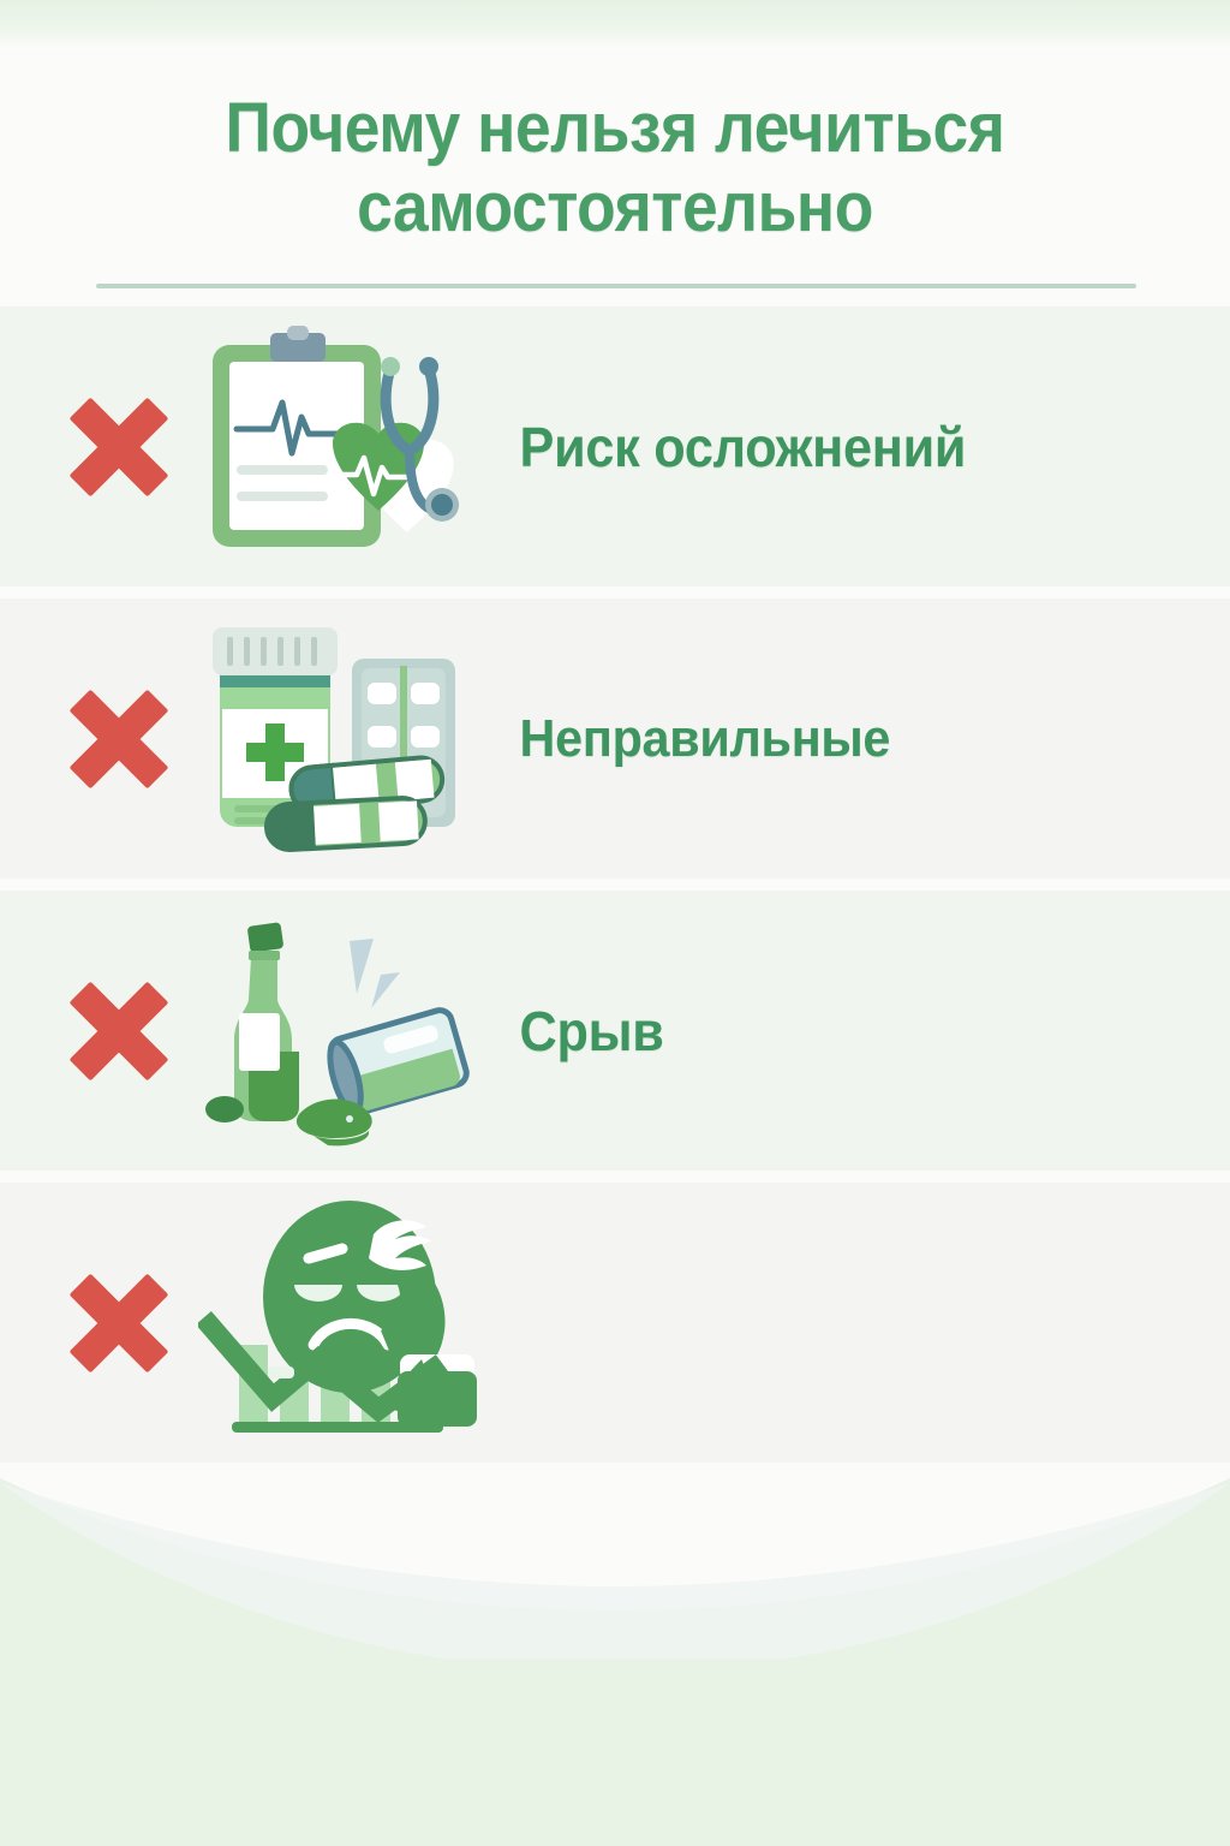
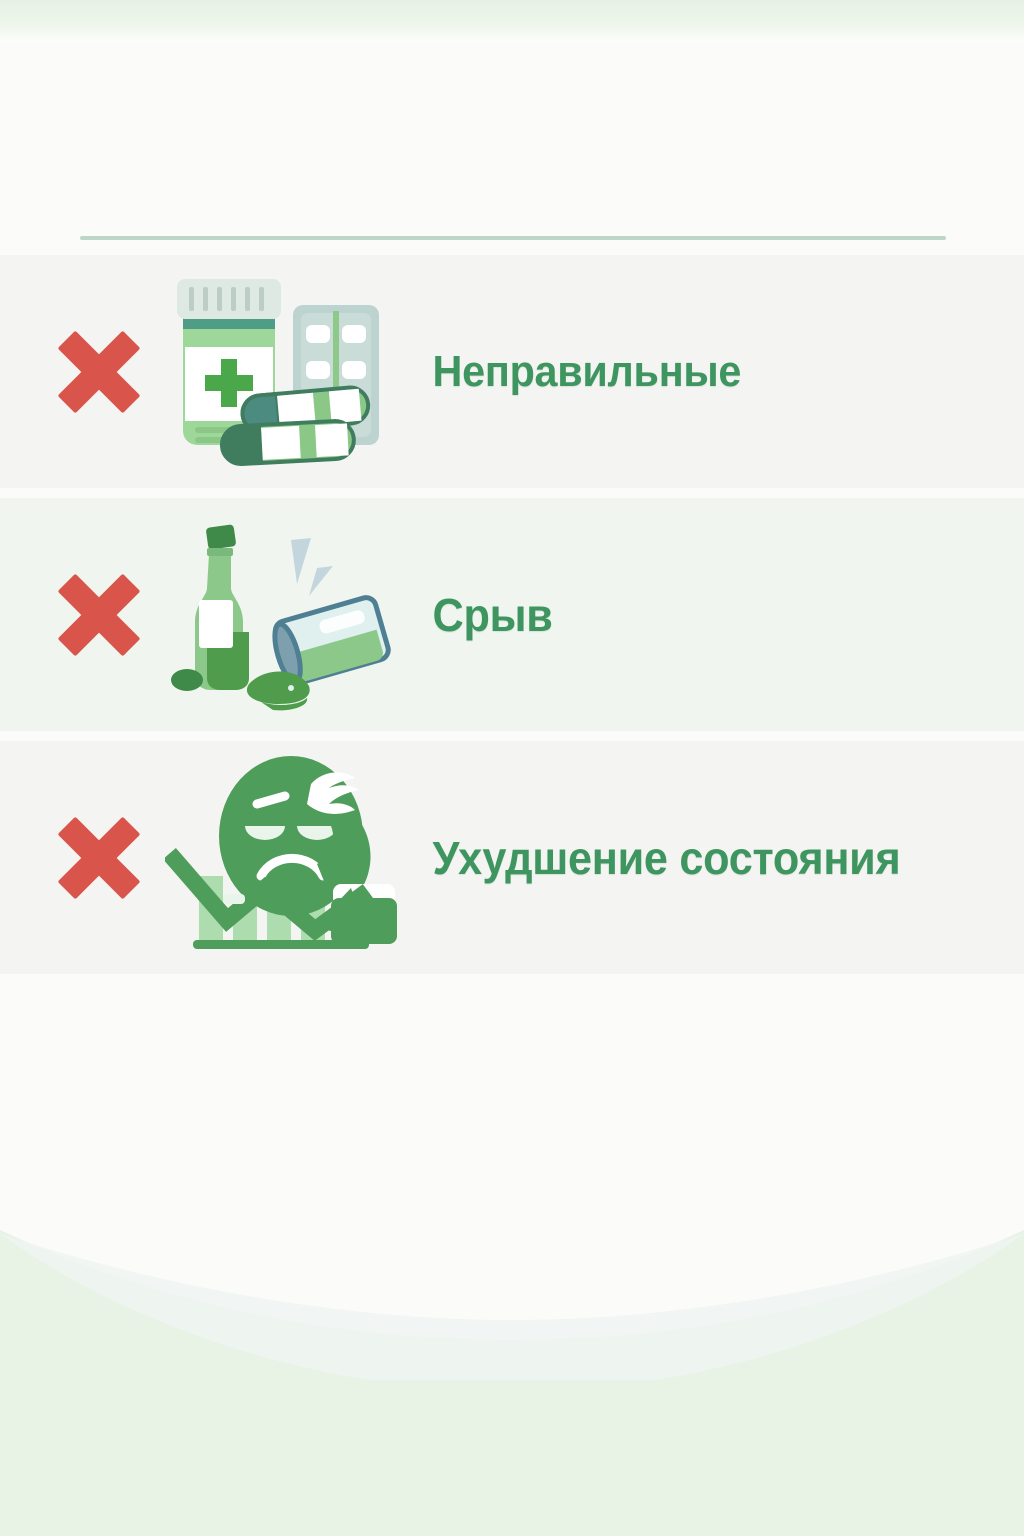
- Почему нельзя лечиться
- самостоятельно
- Риск осложнений
  Неправильные
  Срыв
+ Ухудшение состояния
